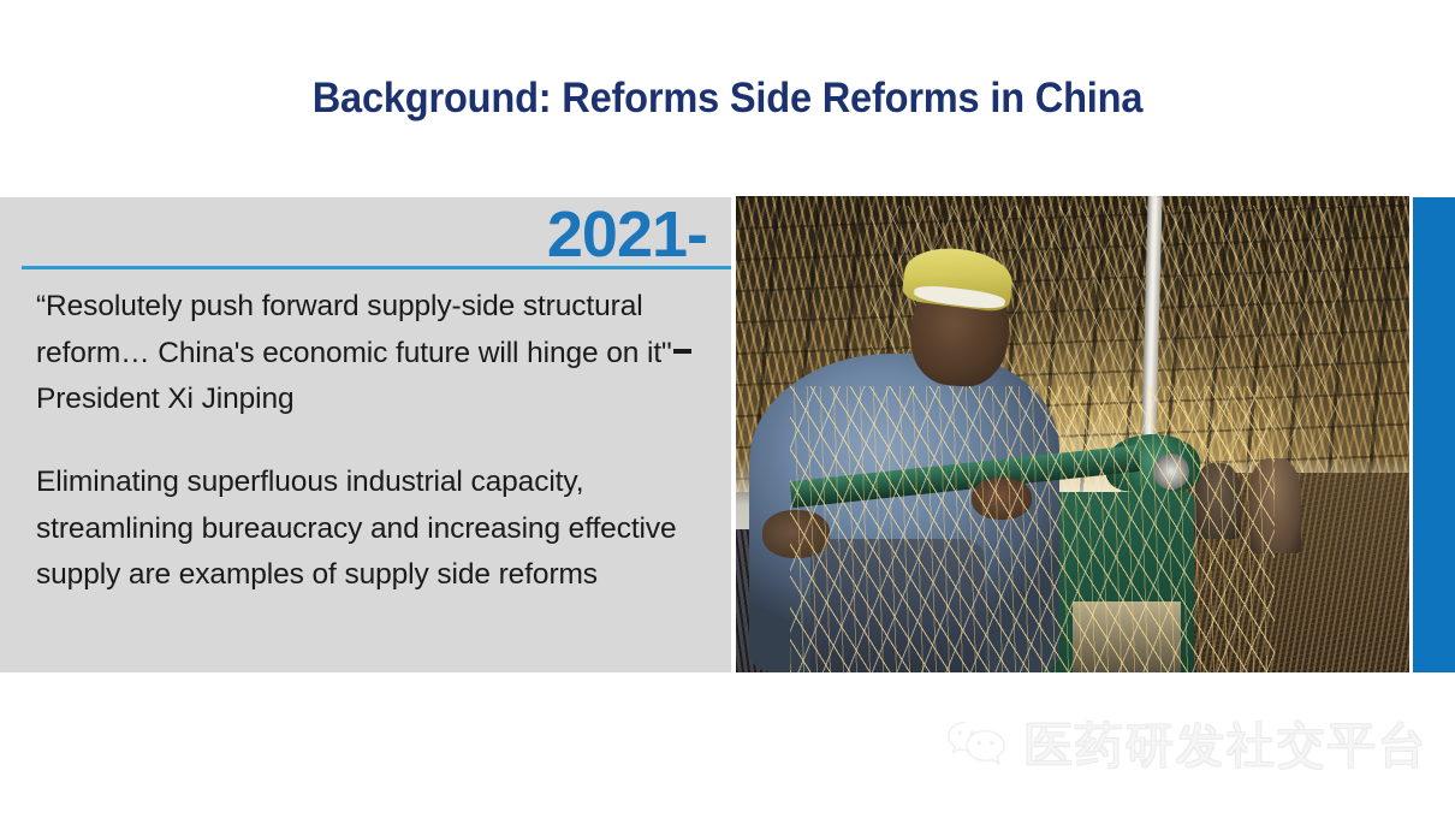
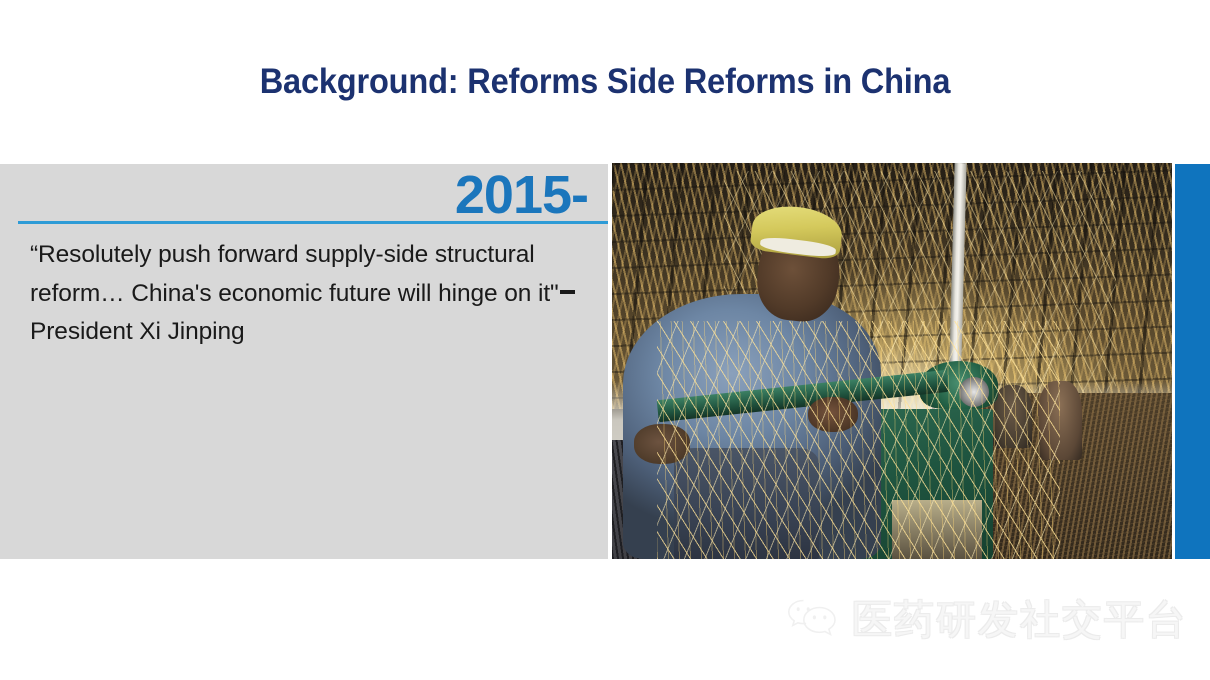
  Background: Reforms Side Reforms in China
- 2021-
+ 2015-
  “Resolutely push forward supply-side structural reform… China's economic future will hinge on it"President Xi Jinping
- Eliminating superfluous industrial capacity, streamlining bureaucracy and increasing effective supply are examples of supply side reforms
